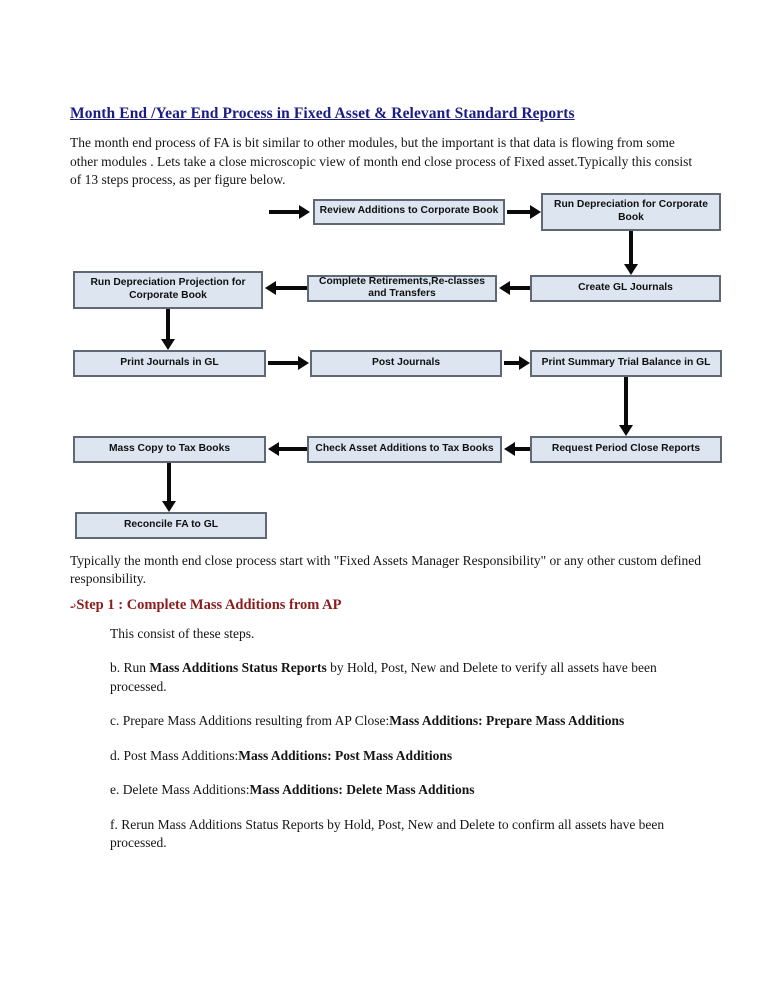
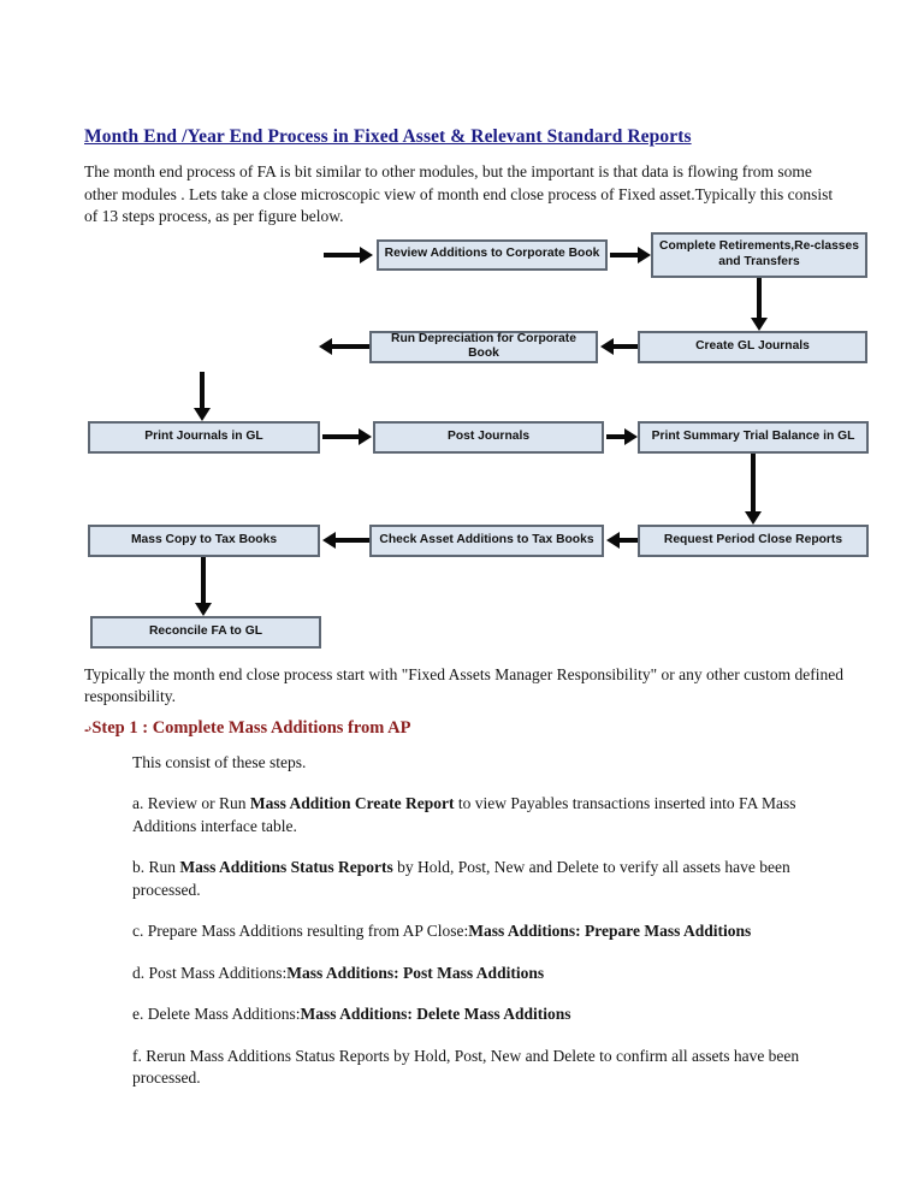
  Month End /Year End Process in Fixed Asset & Relevant Standard Reports
  The month end process of FA is bit similar to other modules, but the important is that data is flowing from some other modules . Lets take a close microscopic view of month end close process of Fixed asset.Typically this consist of 13 steps process, as per figure below.
  Review Additions to Corporate Book
- Run Depreciation for Corporate Book
+ Complete Retirements,Re-classes and Transfers
- Run Depreciation Projection for Corporate Book
- Complete Retirements,Re-classes and Transfers
+ Run Depreciation for Corporate Book
  Create GL Journals
  Print Journals in GL
  Post Journals
  Print Summary Trial Balance in GL
  Mass Copy to Tax Books
  Check Asset Additions to Tax Books
  Request Period Close Reports
  Reconcile FA to GL
  Typically the month end close process start with "Fixed Assets Manager Responsibility" or any other custom defined responsibility.
  ..›Step 1 : Complete Mass Additions from AP
  This consist of these steps.
+ a. Review or Run Mass Addition Create Report to view Payables transactions inserted into FA Mass Additions interface table.
  b. Run Mass Additions Status Reports by Hold, Post, New and Delete to verify all assets have been processed.
  c. Prepare Mass Additions resulting from AP Close:Mass Additions: Prepare Mass Additions
  d. Post Mass Additions:Mass Additions: Post Mass Additions
  e. Delete Mass Additions:Mass Additions: Delete Mass Additions
  f. Rerun Mass Additions Status Reports by Hold, Post, New and Delete to confirm all assets have been processed.
